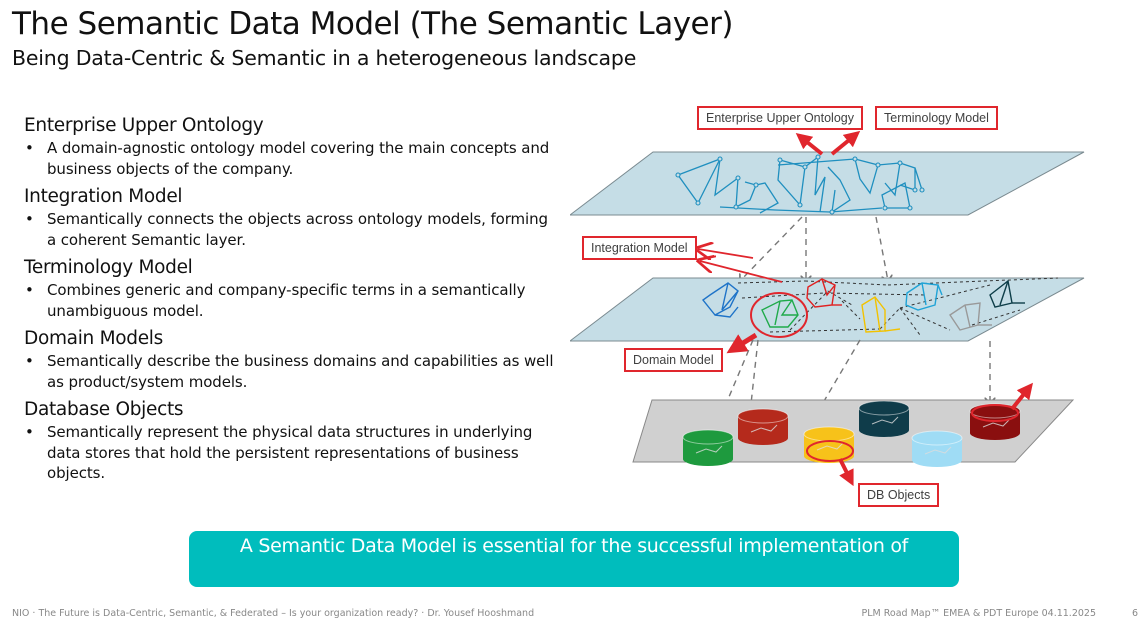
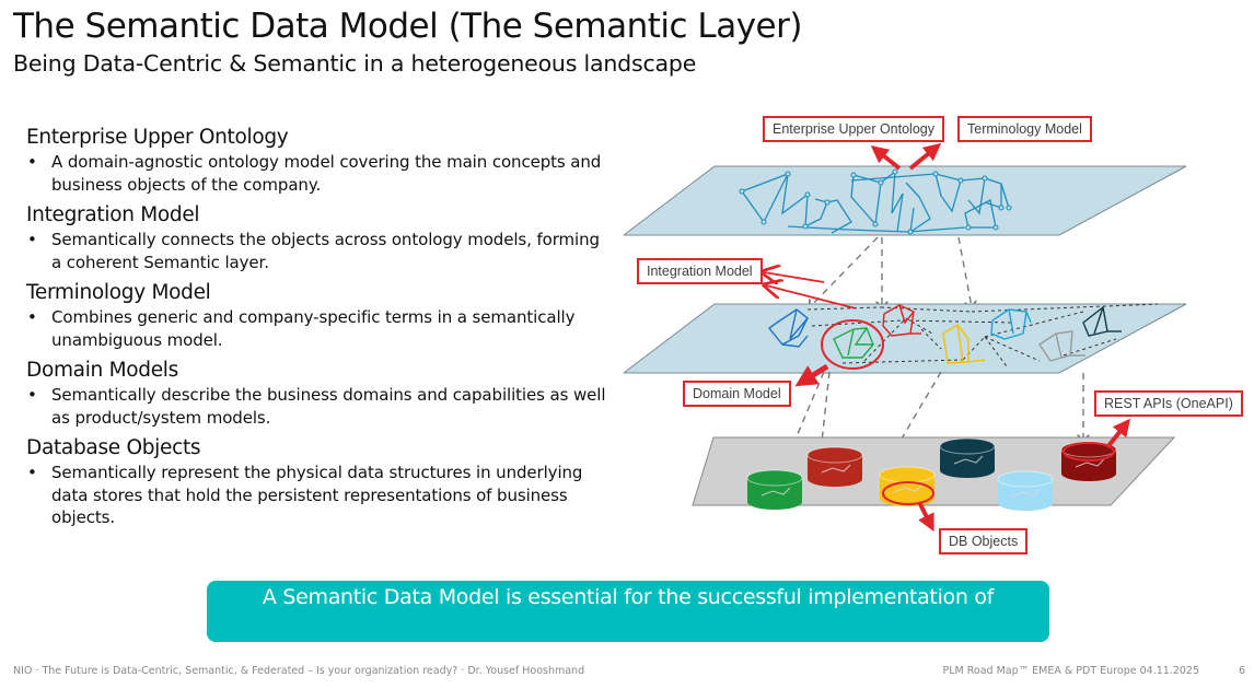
  The Semantic Data Model (The Semantic Layer)
  Being Data-Centric & Semantic in a heterogeneous landscape
  Enterprise Upper Ontology
  •
  A domain-agnostic ontology model covering the main concepts and business objects of the company.
  Integration Model
  •
  Semantically connects the objects across ontology models, forming a coherent Semantic layer.
  Terminology Model
  •
  Combines generic and company-specific terms in a semantically unambiguous model.
  Domain Models
  •
  Semantically describe the business domains and capabilities as well as product/system models.
  Database Objects
  •
  Semantically represent the physical data structures in underlying data stores that hold the persistent representations of business objects.
  Enterprise Upper Ontology
  Terminology Model
  Integration Model
  Domain Model
+ REST APIs (OneAPI)
  DB Objects
  A Semantic Data Model is essential for the successful implementation of
  NIO · The Future is Data-Centric, Semantic, & Federated – Is your organization ready? · Dr. Yousef Hooshmand
  PLM Road Map™ EMEA & PDT Europe 04.11.2025
  6
